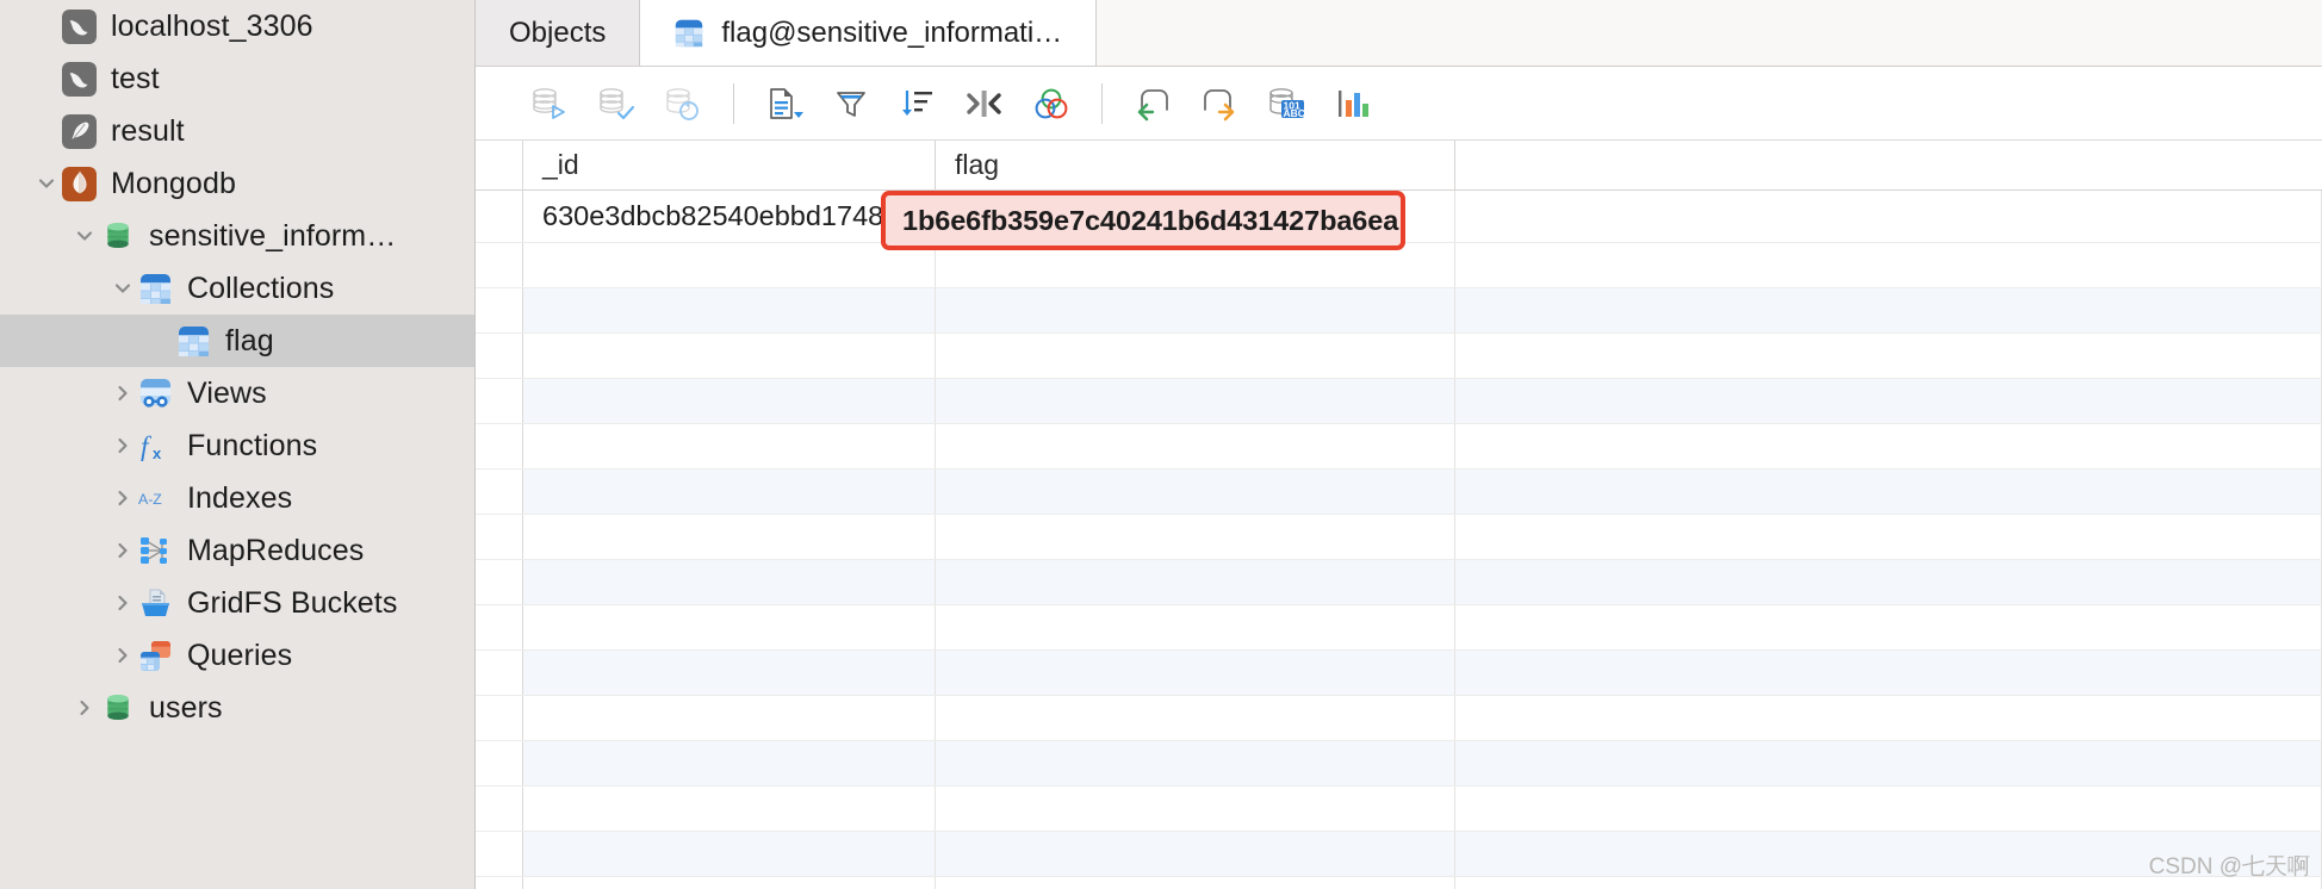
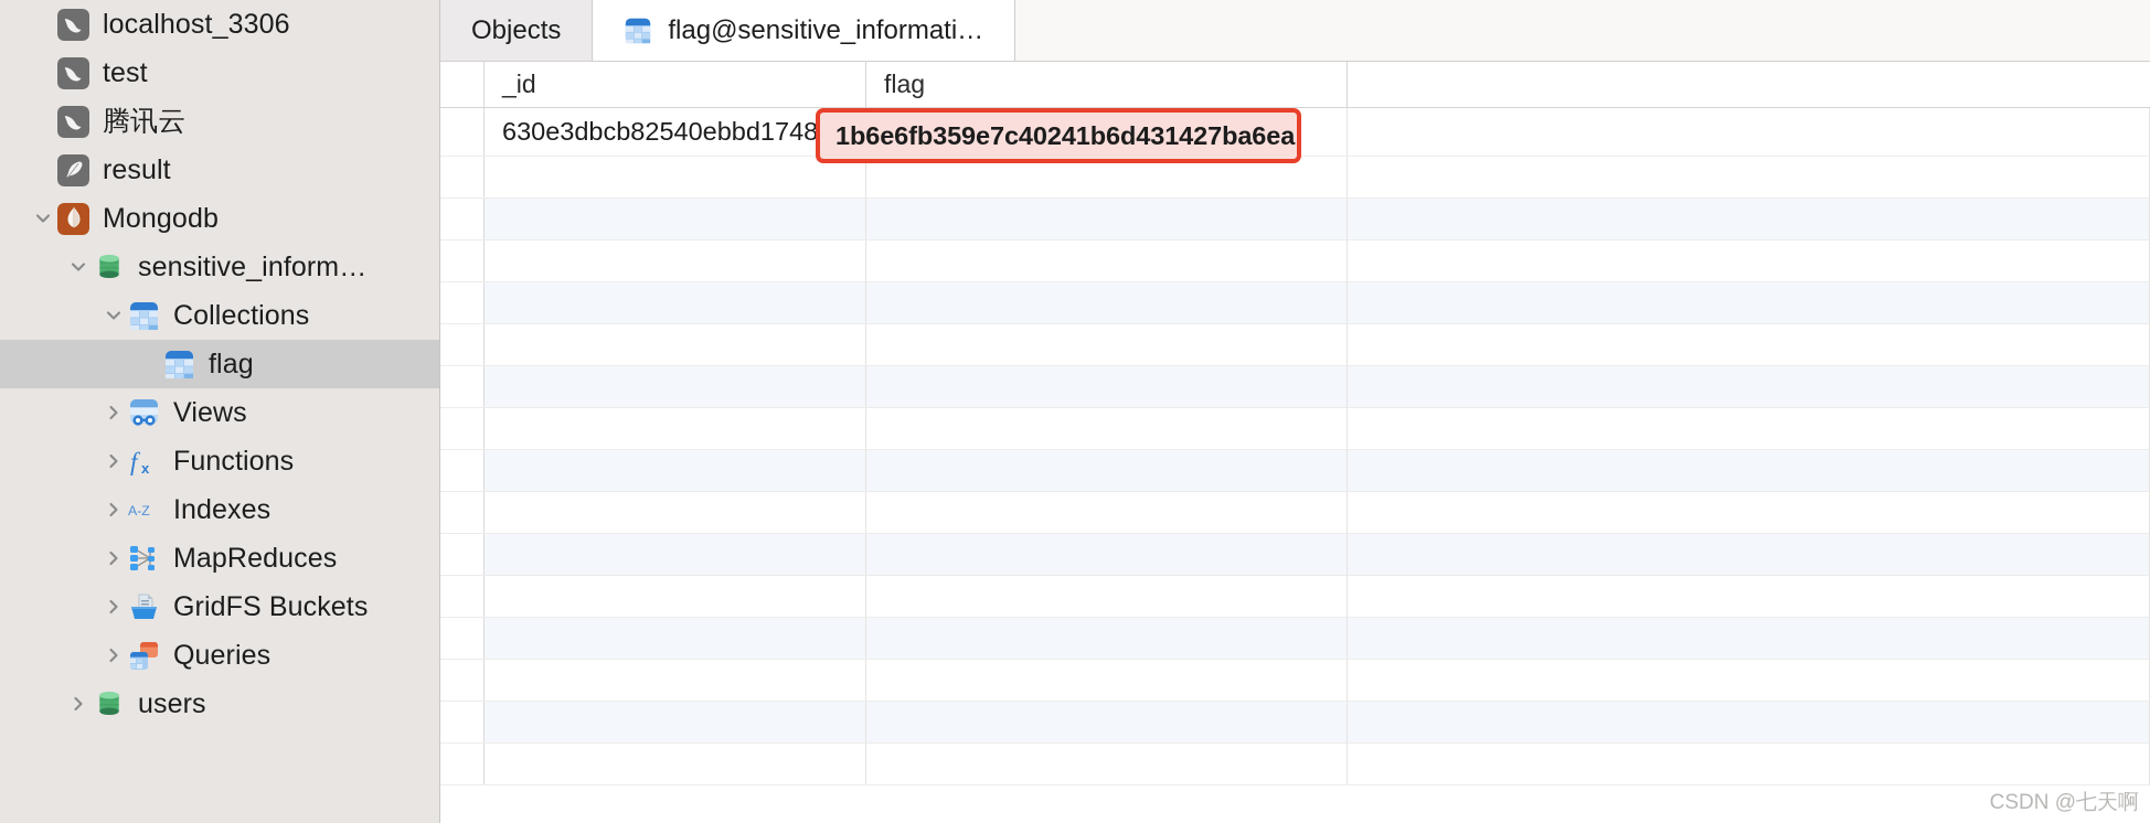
  localhost_3306
  test
+ 腾讯云
  result
  Mongodb
  sensitive_inform…
  Collections
  flag
  Views
  f
  x
  Functions
  A-Z
  Indexes
  MapReduces
  GridFS Buckets
  Queries
  users
  Objects
  flag@sensitive_informati…
- 101
- ABC
  _id
  flag
  630e3dbcb82540ebbd1748
  1b6e6fb359e7c40241b6d431427ba6ea
  CSDN @七天啊
